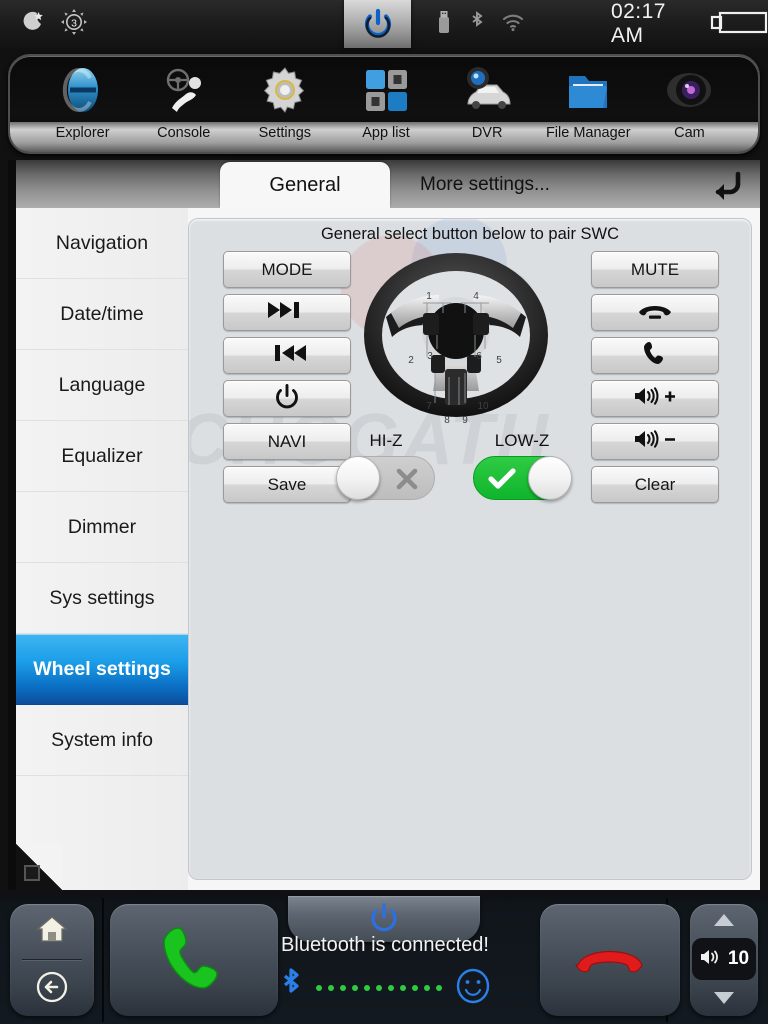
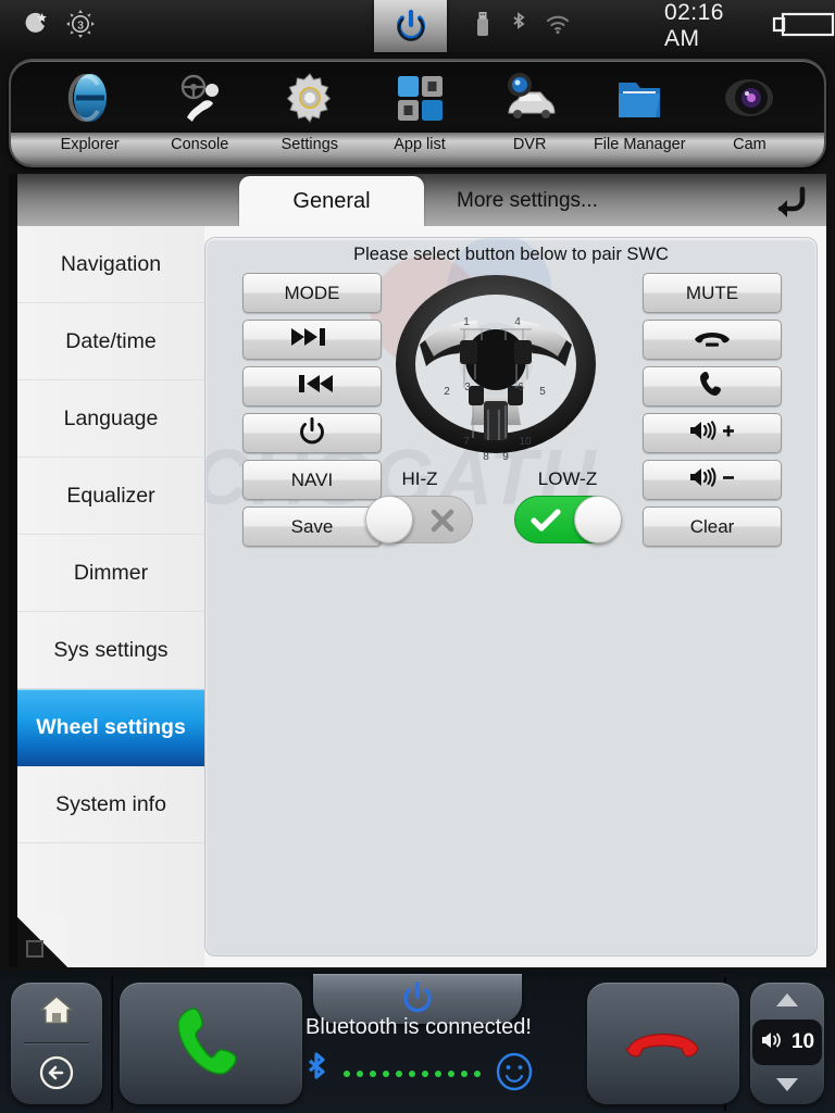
  3
- 02:17 AM
+ 02:16 AM
  Explorer
  Console
  Settings
  App list
  DVR
  File Manager
  Cam
  General
  More settings...
  Navigation
  Date/time
  Language
  Equalizer
  Dimmer
  Sys settings
  Wheel settings
  System info
  CGATH
- General select button below to pair SWC
+ Please select button below to pair SWC
  MODE
  NAVI
  Save
  MUTE
  Clear
  1
  2
  3
  4
  5
  6
  7
  8
  9
  10
  HI-Z
  LOW-Z
  Bluetooth is connected!
  10
